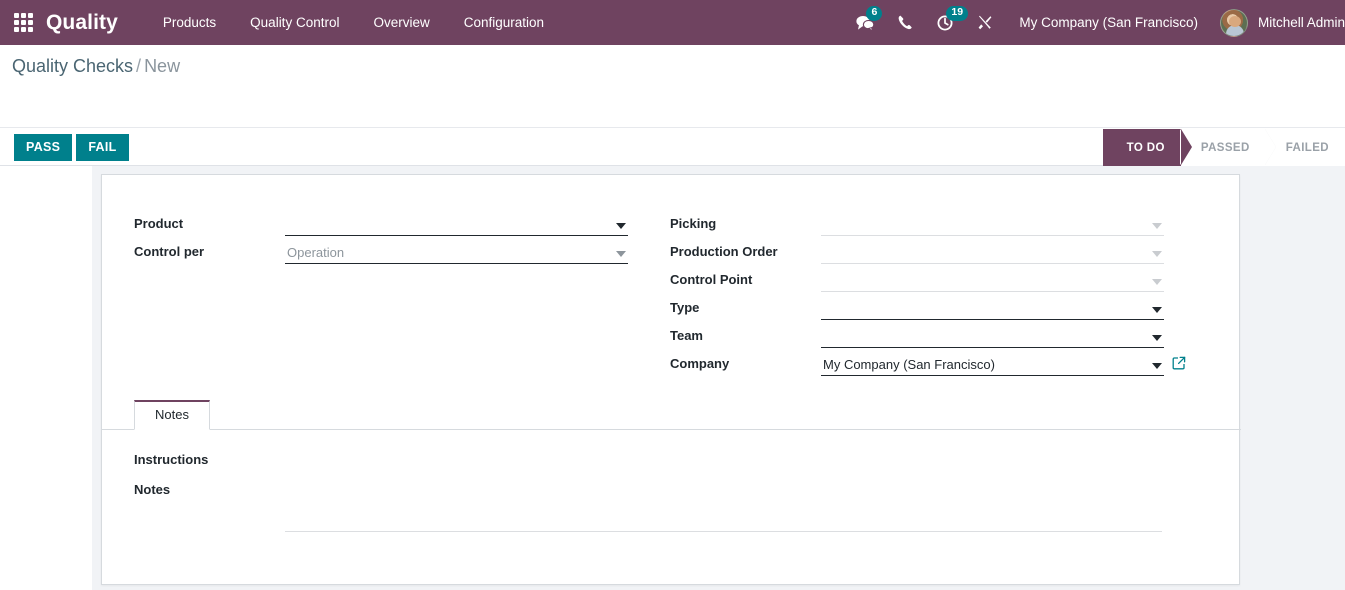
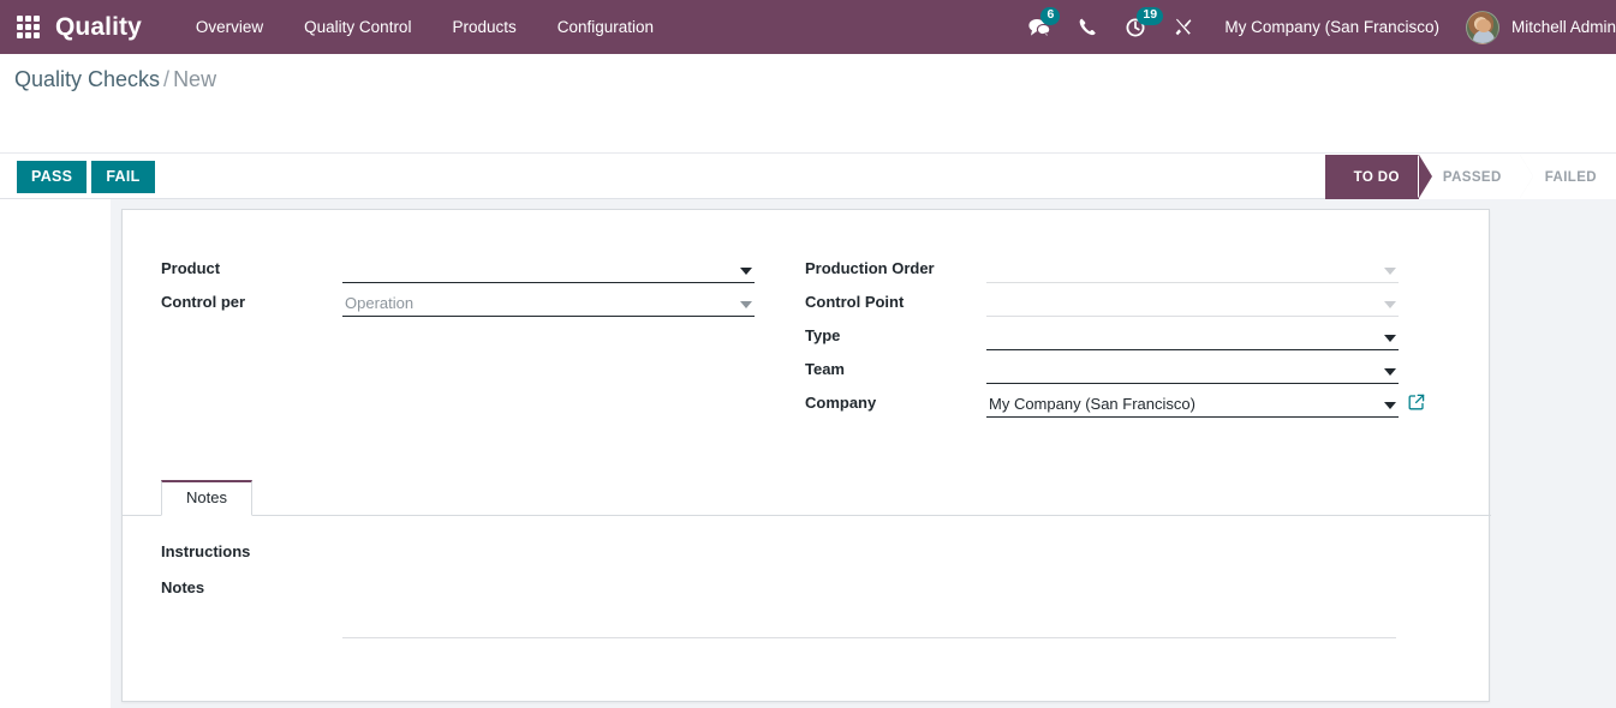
  Quality
- Products
+ Overview
  Quality Control
- Overview
+ Products
  Configuration
  6
  19
  My Company (San Francisco)
  Mitchell Admin
  Quality Checks / New
  PASS
  FAIL
  TO DO
  PASSED
  FAILED
  Product
  Control per
  Operation
- Picking
  Production Order
  Control Point
  Type
  Team
  Company
  My Company (San Francisco)
  Notes
  Instructions
  Notes
